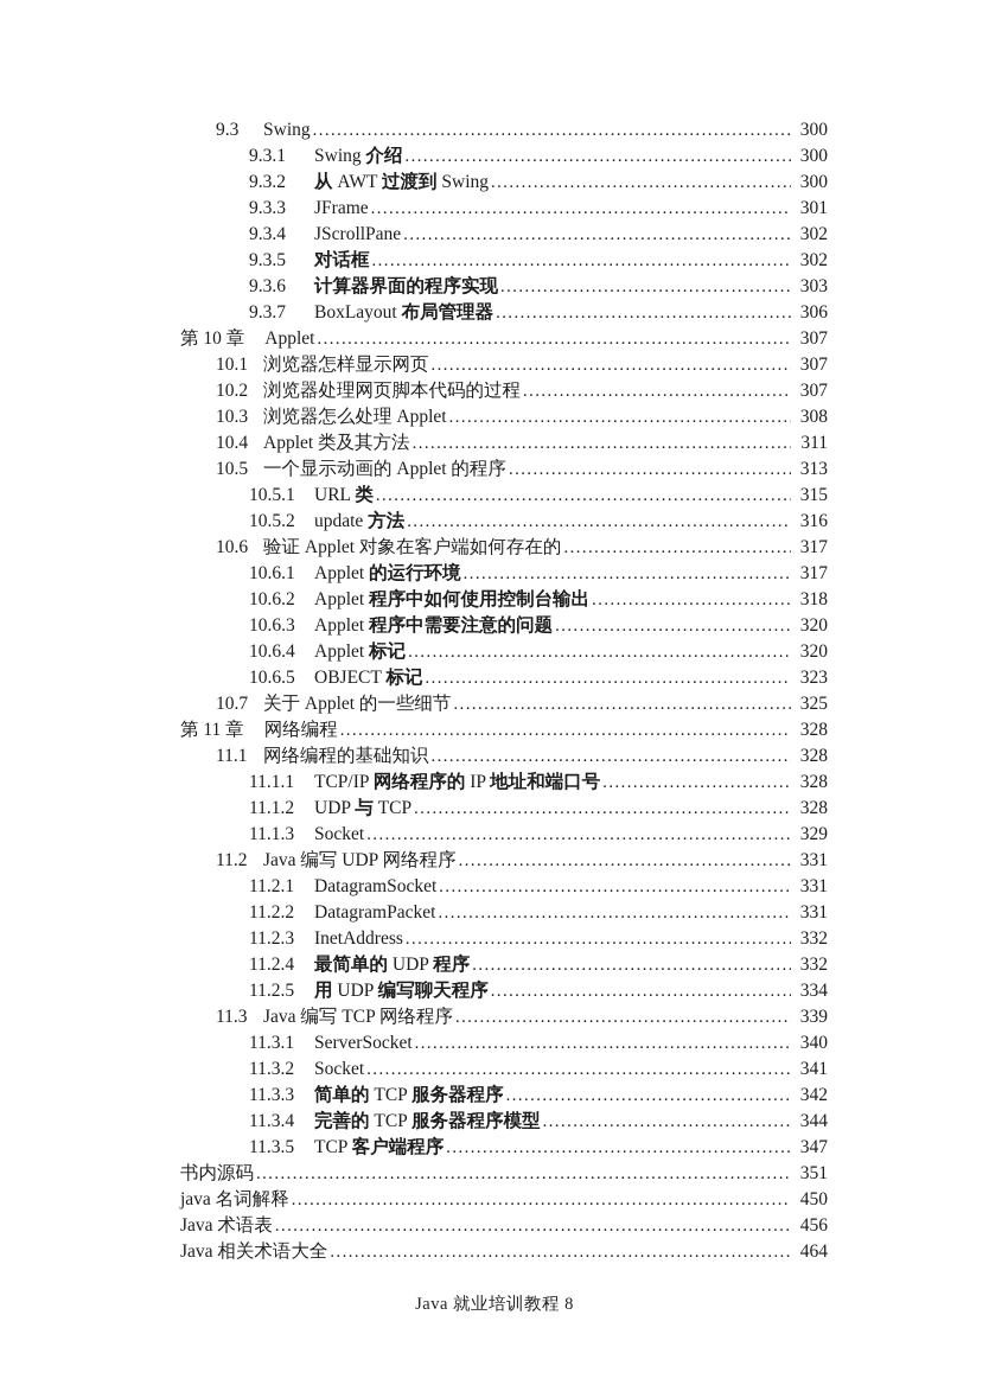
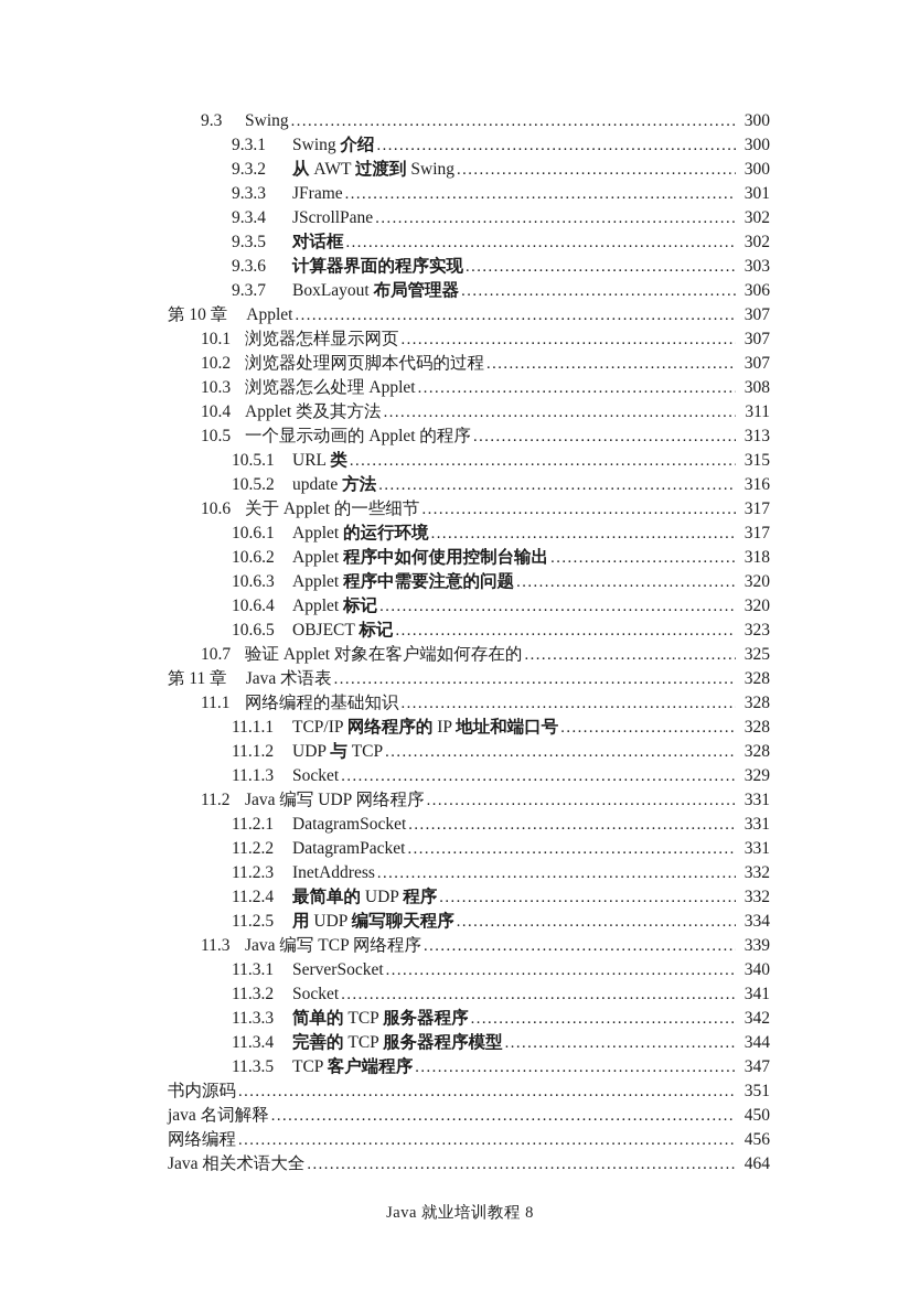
  9.3
  Swing
  300
  9.3.1
  Swing 介绍
  300
  9.3.2
  从 AWT 过渡到 Swing
  300
  9.3.3
  JFrame
  301
  9.3.4
  JScrollPane
  302
  9.3.5
  对话框
  302
  9.3.6
  计算器界面的程序实现
  303
  9.3.7
  BoxLayout 布局管理器
  306
  第 10 章
  Applet
  307
  10.1
  浏览器怎样显示网页
  307
  10.2
  浏览器处理网页脚本代码的过程
  307
  10.3
  浏览器怎么处理 Applet
  308
  10.4
  Applet 类及其方法
  311
  10.5
  一个显示动画的 Applet 的程序
  313
  10.5.1
  URL 类
  315
  10.5.2
  update 方法
  316
  10.6
- 验证 Applet 对象在客户端如何存在的
+ 关于 Applet 的一些细节
  317
  10.6.1
  Applet 的运行环境
  317
  10.6.2
  Applet 程序中如何使用控制台输出
  318
  10.6.3
  Applet 程序中需要注意的问题
  320
  10.6.4
  Applet 标记
  320
  10.6.5
  OBJECT 标记
  323
  10.7
- 关于 Applet 的一些细节
+ 验证 Applet 对象在客户端如何存在的
  325
  第 11 章
- 网络编程
+ Java 术语表
  328
  11.1
  网络编程的基础知识
  328
  11.1.1
  TCP/IP 网络程序的 IP 地址和端口号
  328
  11.1.2
  UDP 与 TCP
  328
  11.1.3
  Socket
  329
  11.2
  Java 编写 UDP 网络程序
  331
  11.2.1
  DatagramSocket
  331
  11.2.2
  DatagramPacket
  331
  11.2.3
  InetAddress
  332
  11.2.4
  最简单的 UDP 程序
  332
  11.2.5
  用 UDP 编写聊天程序
  334
  11.3
  Java 编写 TCP 网络程序
  339
  11.3.1
  ServerSocket
  340
  11.3.2
  Socket
  341
  11.3.3
  简单的 TCP 服务器程序
  342
  11.3.4
  完善的 TCP 服务器程序模型
  344
  11.3.5
  TCP 客户端程序
  347
  书内源码
  351
  java 名词解释
  450
- Java 术语表
+ 网络编程
  456
  Java 相关术语大全
  464
  Java 就业培训教程 8
